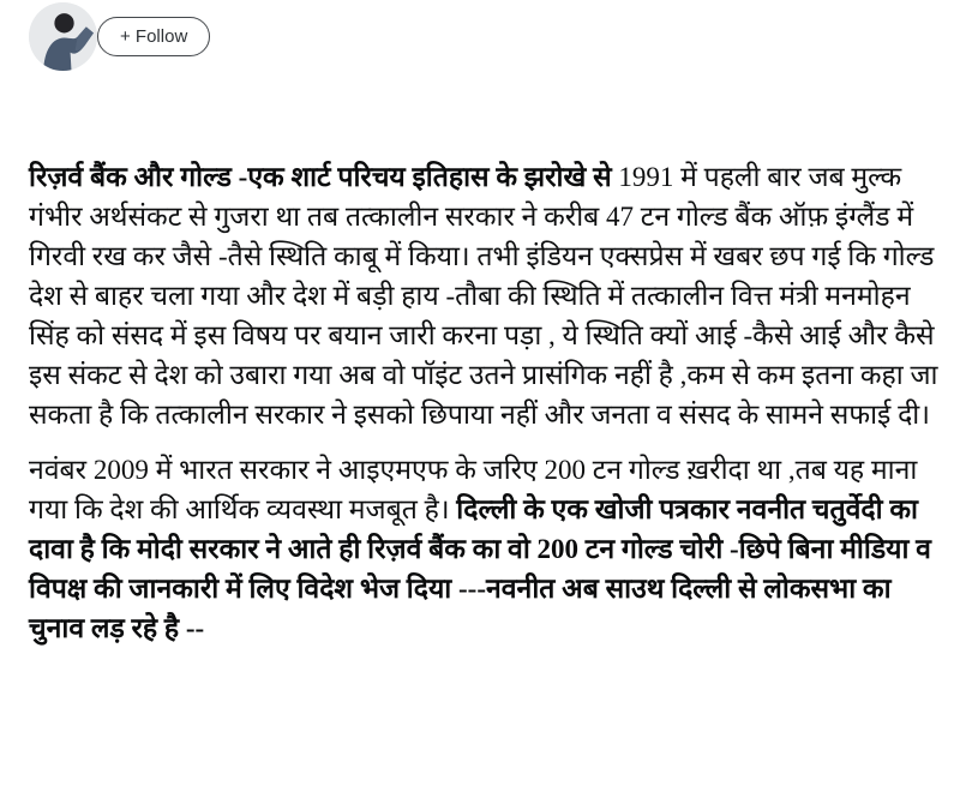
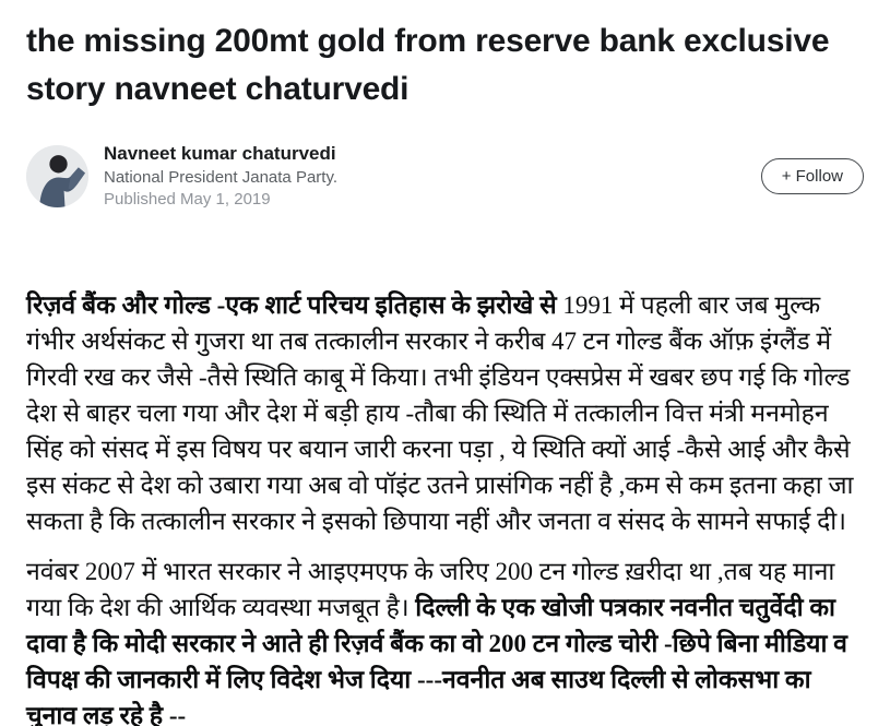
+ the missing 200mt gold from reserve bank exclusive story navneet chaturvedi
+ Navneet kumar chaturvedi
+ National President Janata Party.
+ Published May 1, 2019
  + Follow
  रिज़र्व बैंक और गोल्ड -एक शार्ट परिचय इतिहास के झरोखे से 1991 में पहली बार जब मुल्क गंभीर अर्थसंकट से गुजरा था तब तत्कालीन सरकार ने करीब 47 टन गोल्ड बैंक ऑफ़ इंग्लैंड में गिरवी रख कर जैसे -तैसे स्थिति काबू में किया। तभी इंडियन एक्सप्रेस में खबर छप गई कि गोल्ड देश से बाहर चला गया और देश में बड़ी हाय -तौबा की स्थिति में तत्कालीन वित्त मंत्री मनमोहन सिंह को संसद में इस विषय पर बयान जारी करना पड़ा , ये स्थिति क्यों आई -कैसे आई और कैसे इस संकट से देश को उबारा गया अब वो पॉइंट उतने प्रासंगिक नहीं है ,कम से कम इतना कहा जा सकता है कि तत्कालीन सरकार ने इसको छिपाया नहीं और जनता व संसद के सामने सफाई दी।
- नवंबर 2009 में भारत सरकार ने आइएमएफ के जरिए 200 टन गोल्ड ख़रीदा था ,तब यह माना गया कि देश की आर्थिक व्यवस्था मजबूत है। दिल्ली के एक खोजी पत्रकार नवनीत चतुर्वेदी का दावा है कि मोदी सरकार ने आते ही रिज़र्व बैंक का वो 200 टन गोल्ड चोरी -छिपे बिना मीडिया व विपक्ष की जानकारी में लिए विदेश भेज दिया ---नवनीत अब साउथ दिल्ली से लोकसभा का चुनाव लड़ रहे है --
+ नवंबर 2007 में भारत सरकार ने आइएमएफ के जरिए 200 टन गोल्ड ख़रीदा था ,तब यह माना गया कि देश की आर्थिक व्यवस्था मजबूत है। दिल्ली के एक खोजी पत्रकार नवनीत चतुर्वेदी का दावा है कि मोदी सरकार ने आते ही रिज़र्व बैंक का वो 200 टन गोल्ड चोरी -छिपे बिना मीडिया व विपक्ष की जानकारी में लिए विदेश भेज दिया ---नवनीत अब साउथ दिल्ली से लोकसभा का चुनाव लड़ रहे है --
